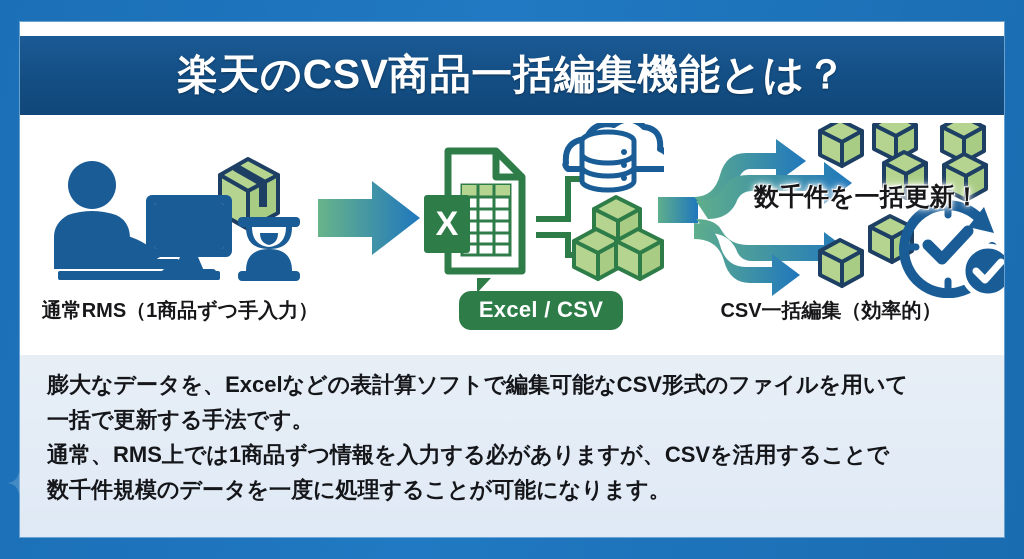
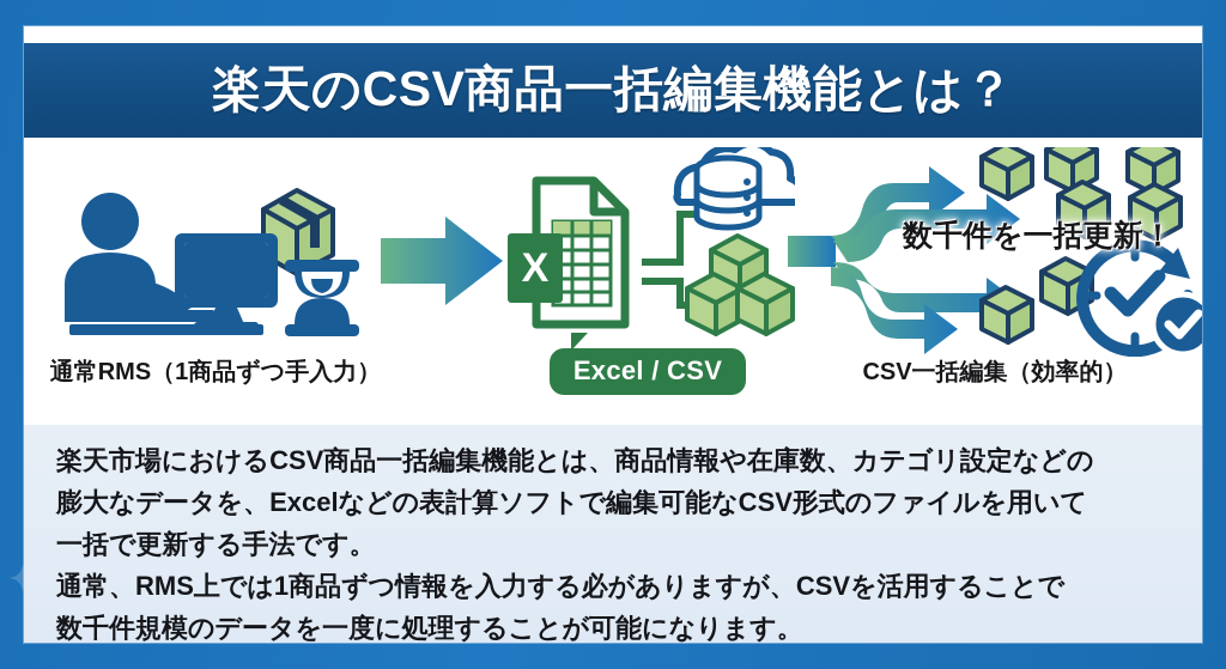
  楽天のCSV商品一括編集機能とは？
  通常RMS（1商品ずつ手入力）
  X
  Excel / CSV
  数千件を一括更新！
  CSV一括編集（効率的）
+ 楽天市場におけるCSV商品一括編集機能とは、商品情報や在庫数、カテゴリ設定などの
  膨大なデータを、Excelなどの表計算ソフトで編集可能なCSV形式のファイルを用いて
  一括で更新する手法です。
  通常、RMS上では1商品ずつ情報を入力する必がありますが、CSVを活用することで
  数千件規模のデータを一度に処理することが可能になります。
